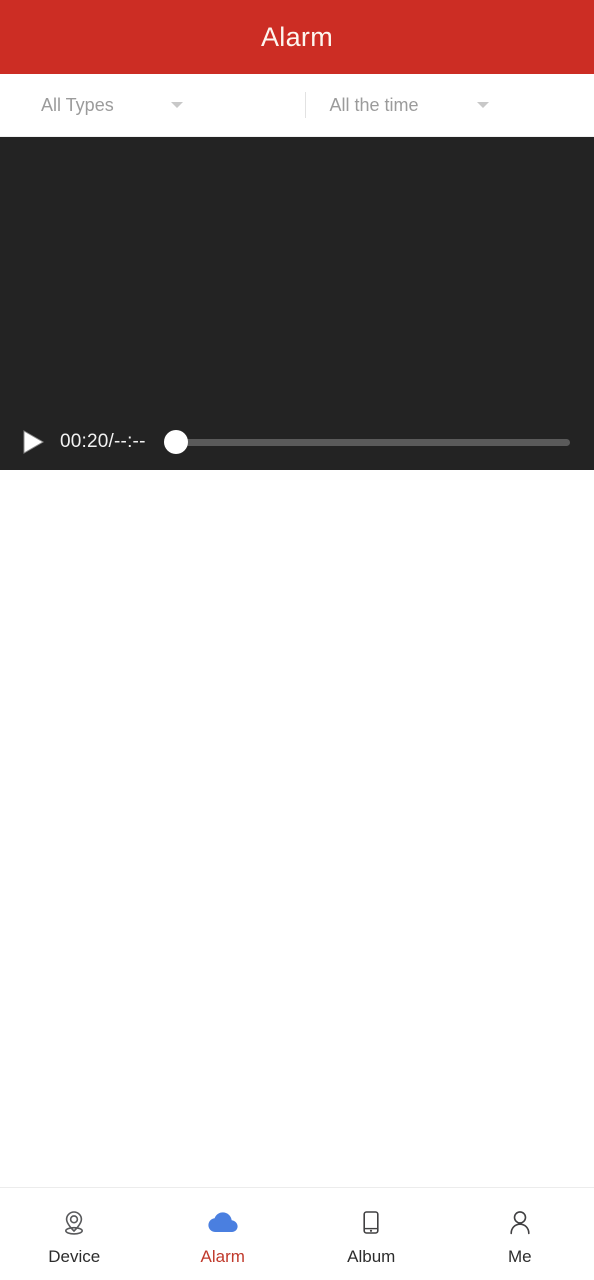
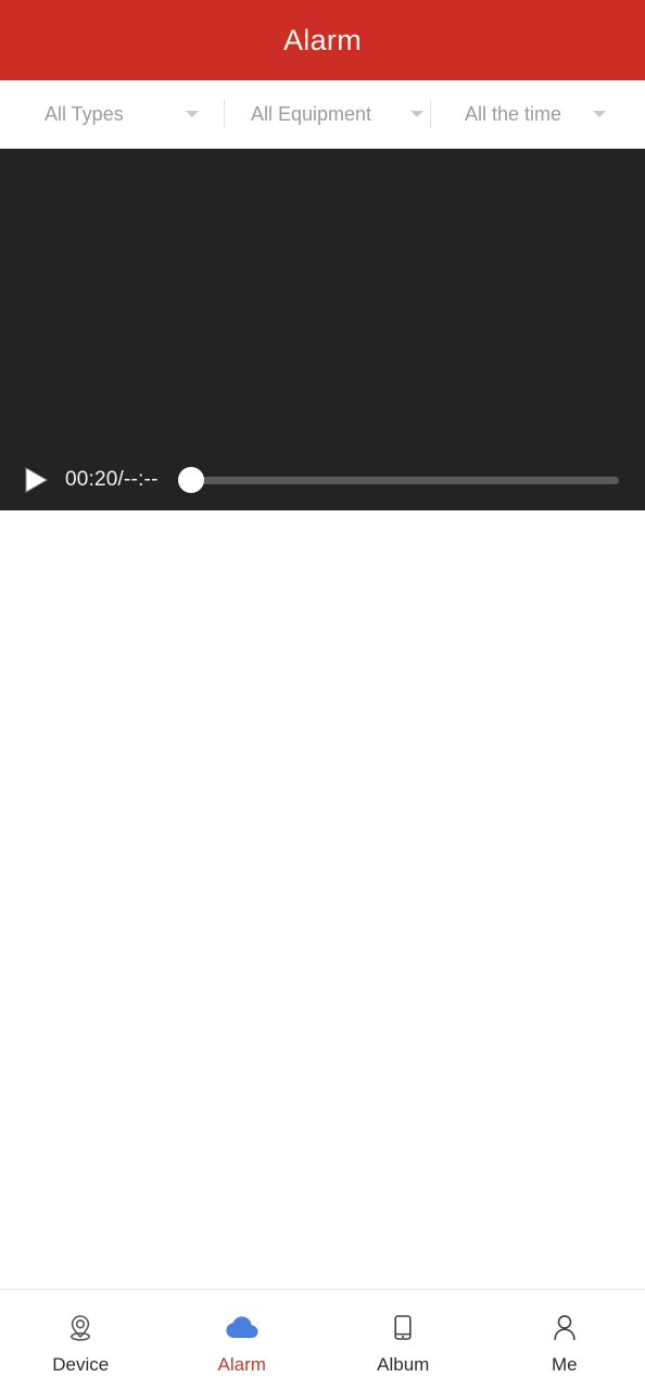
  Alarm
  All Types
+ All Equipment
  All the time
  00:20/--:--
  Device
  Alarm
  Album
  Me
